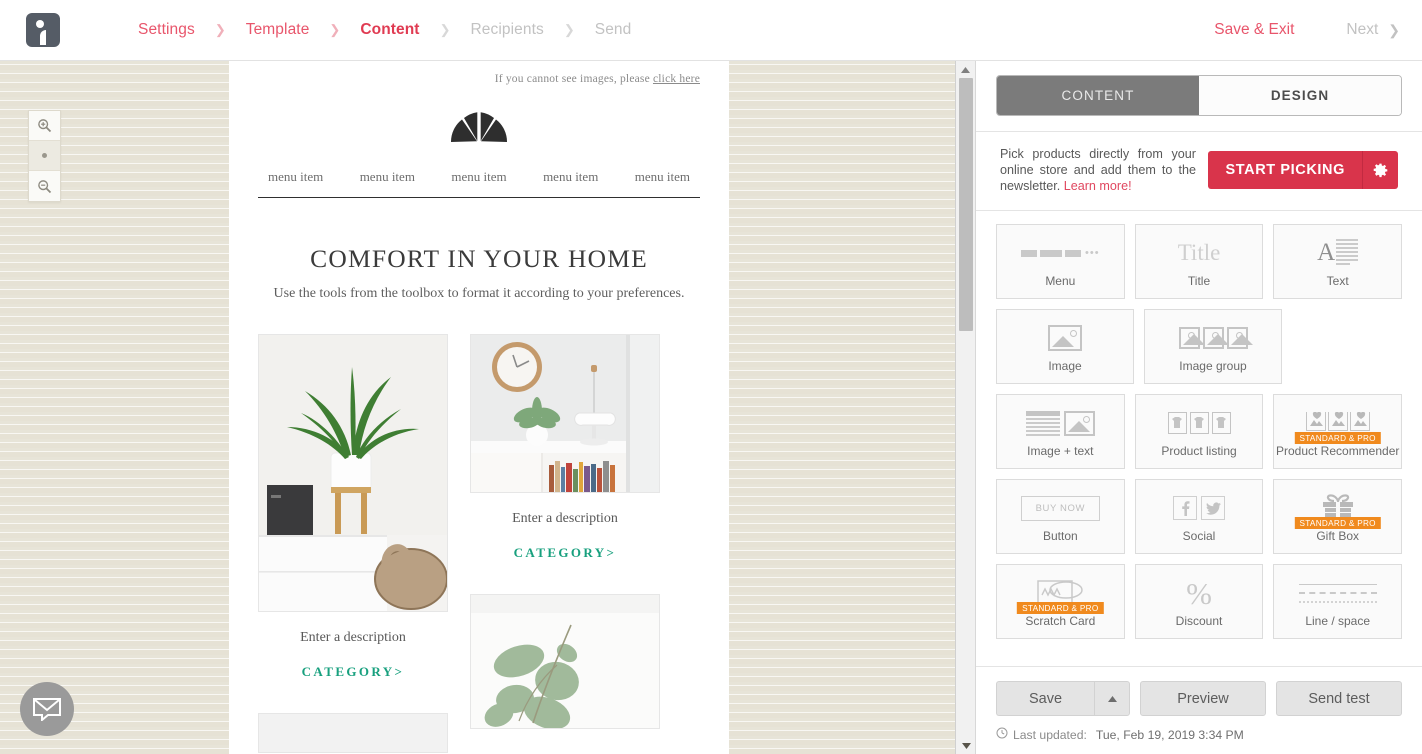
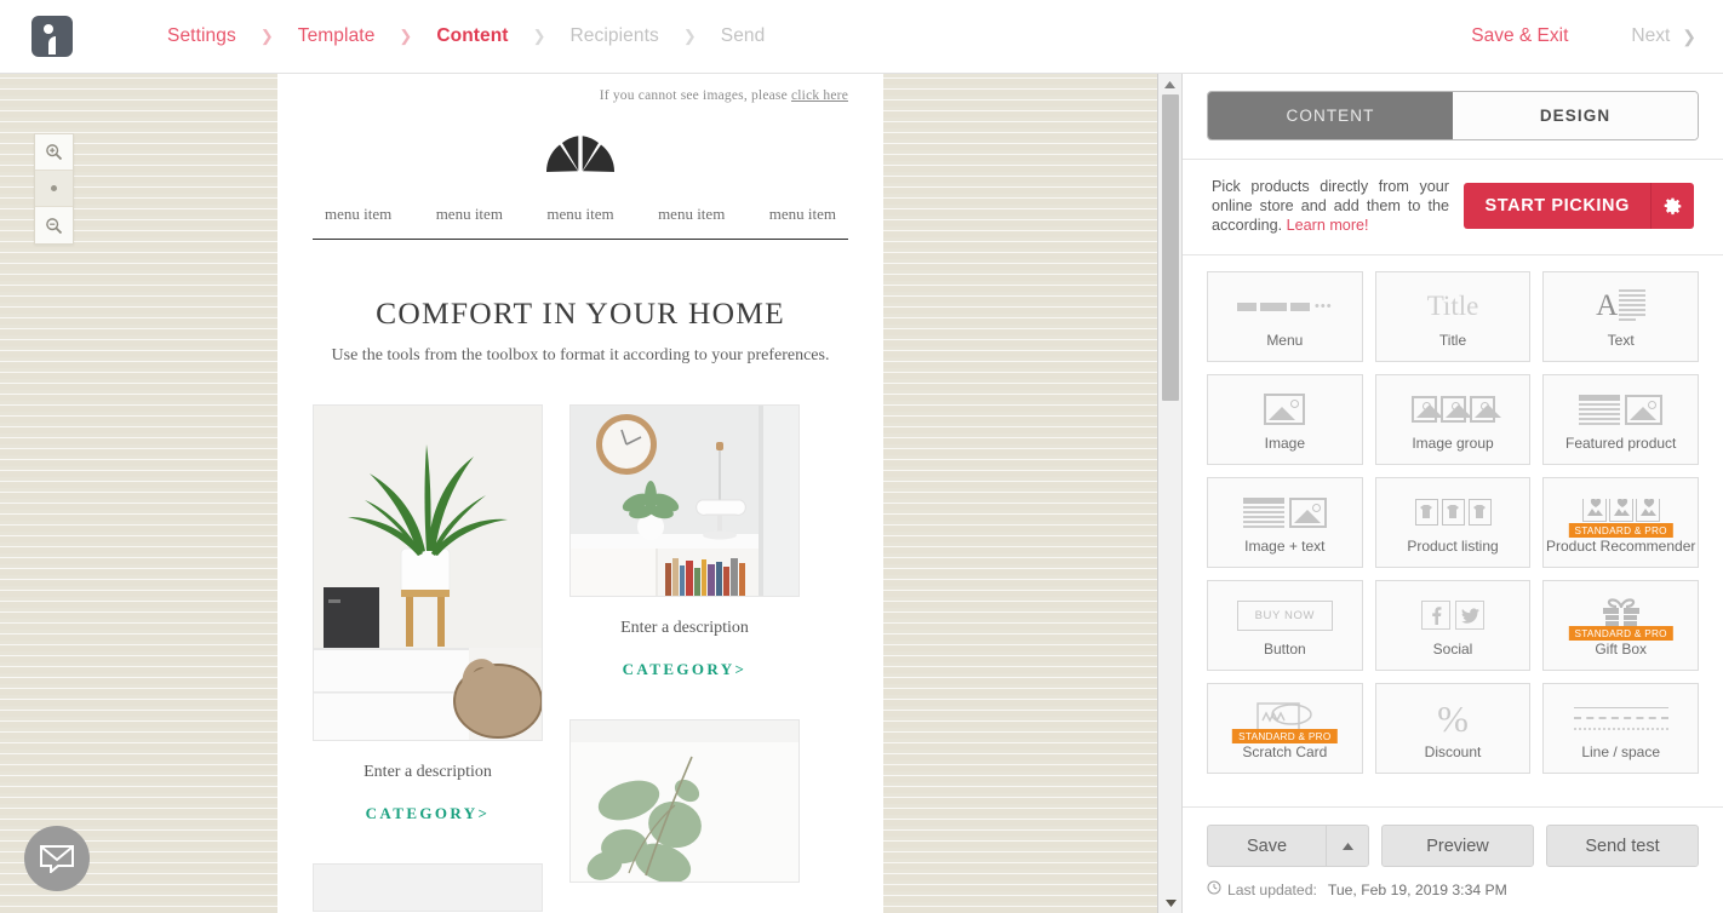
  Settings
  ❯
  Template
  ❯
  Content
  ❯
  Recipients
  ❯
  Send
  Save & Exit
  Next
  ❯
  If you cannot see images, please click here
  menu item
  menu item
  menu item
  menu item
  menu item
  COMFORT IN YOUR HOME
  Use the tools from the toolbox to format it according to your preferences.
  Enter a description
  CATEGORY>
  Enter a description
  CATEGORY>
  CONTENT
  DESIGN
- Pick products directly from your online store and add them to the newsletter. Learn more!
+ Pick products directly from your online store and add them to the according. Learn more!
  START PICKING
  •••
  Menu
  Title
  Title
  A
  Text
  Image
  Image group
+ Featured product
  Image + text
  Product listing
  STANDARD & PRO
  Product Recommender
  BUY NOW
  Button
  Social
  STANDARD & PRO
  Gift Box
  STANDARD & PRO
  Scratch Card
  %
  Discount
  Line / space
  Save
  Preview
  Send test
  Last updated:
  Tue, Feb 19, 2019 3:34 PM
